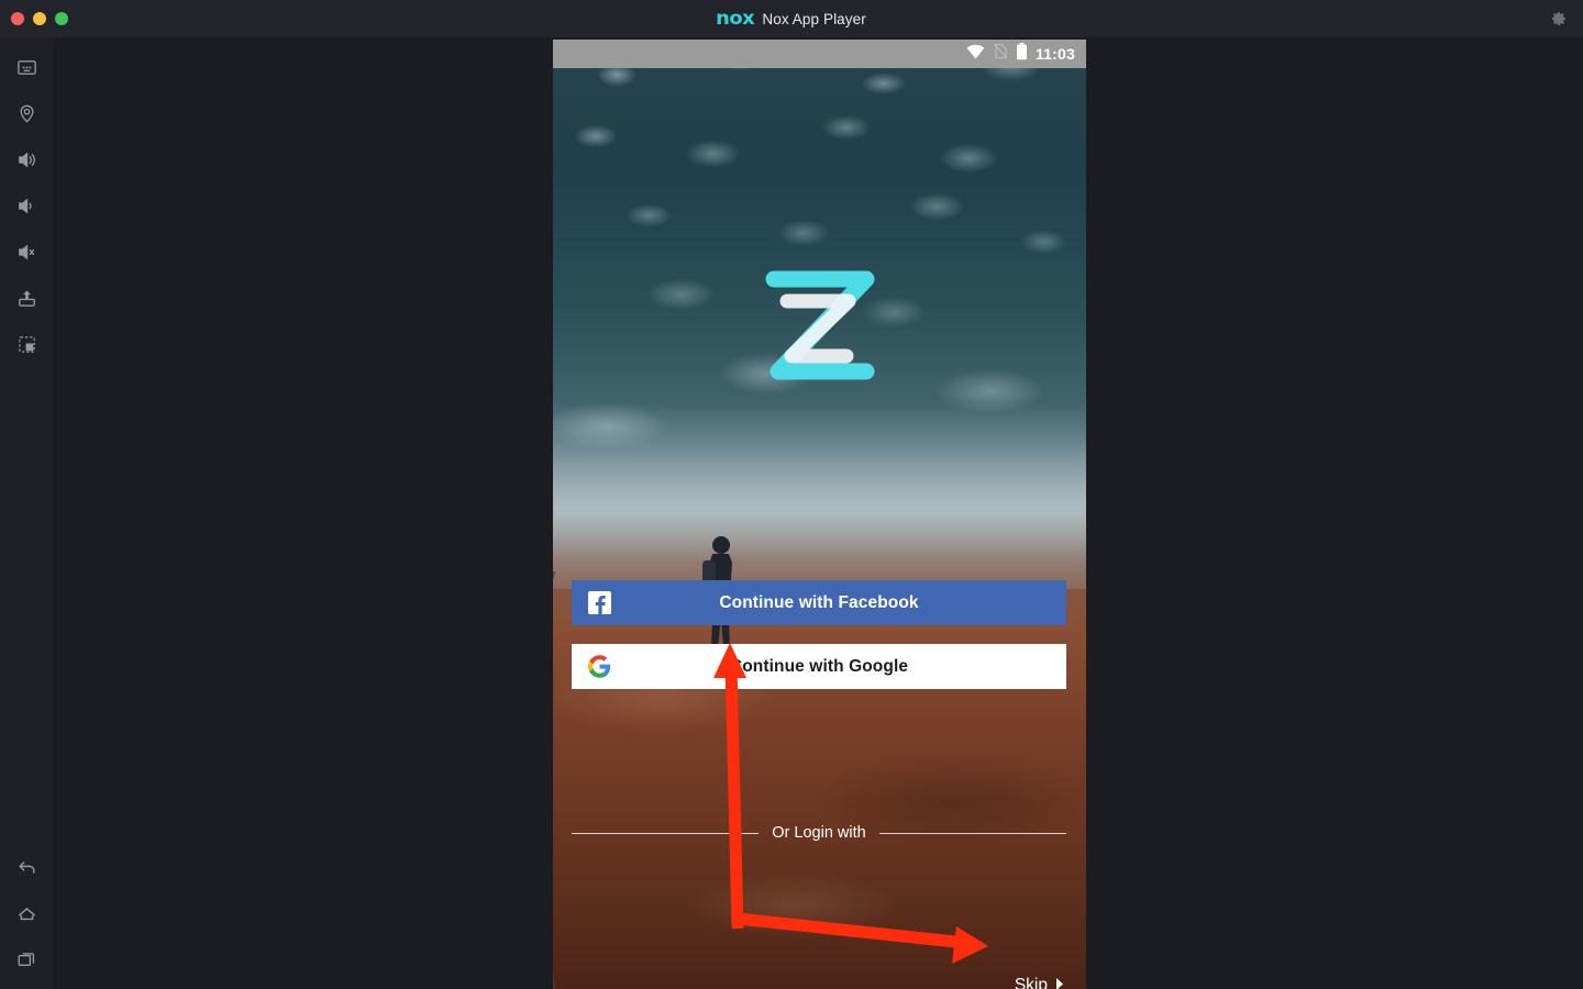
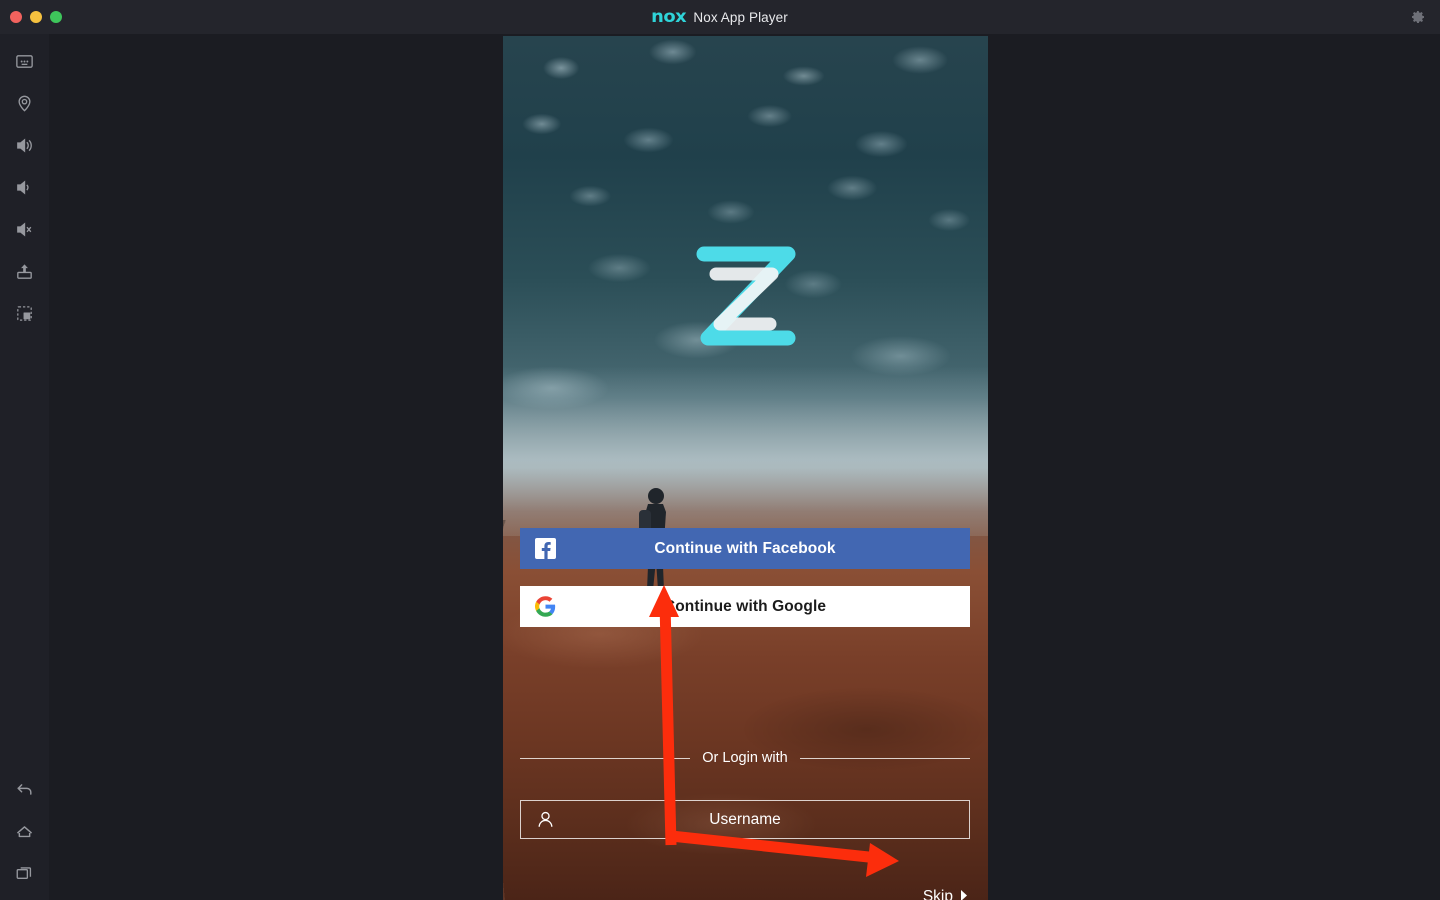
  nox
  Nox App Player
- 11:03
  Continue with Facebook
  ontinue with Google
  Or Login with
+ Username
  Skip
